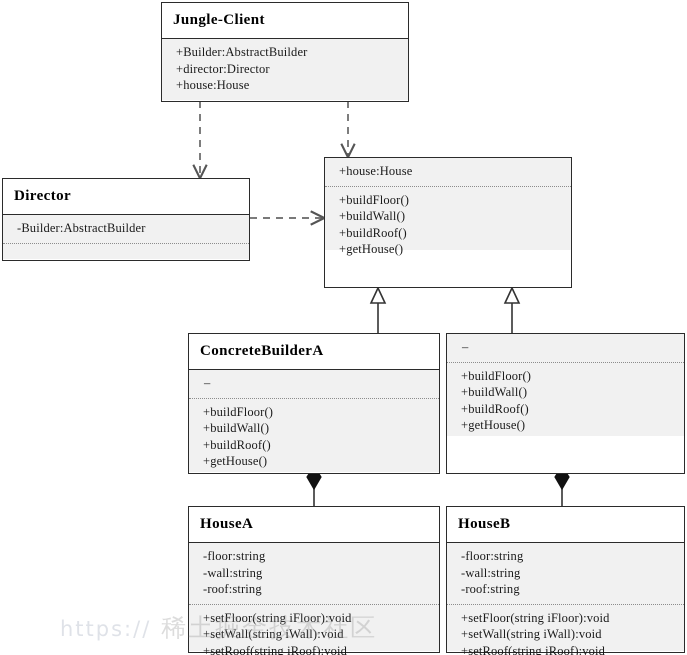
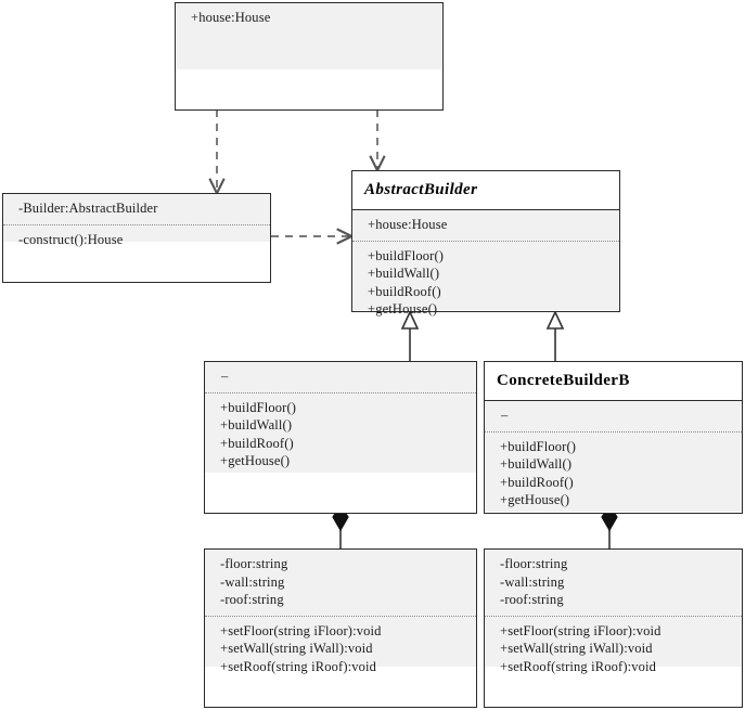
- Jungle-Client
- +Builder:AbstractBuilder
- +director:Director
  +house:House
- Director
  -Builder:AbstractBuilder
+ -construct():House
+ AbstractBuilder
  +house:House
  +buildFloor()
  +buildWall()
  +buildRoof()
  +getHouse()
- ConcreteBuilderA
  –
  +buildFloor()
  +buildWall()
  +buildRoof()
  +getHouse()
+ ConcreteBuilderB
  –
  +buildFloor()
  +buildWall()
  +buildRoof()
  +getHouse()
- HouseA
  -floor:string
  -wall:string
  -roof:string
  +setFloor(string iFloor):void
  +setWall(string iWall):void
  +setRoof(string iRoof):void
- HouseB
  -floor:string
  -wall:string
  -roof:string
  +setFloor(string iFloor):void
  +setWall(string iWall):void
  +setRoof(string iRoof):void
- https:// 稀土掘金技术社区
